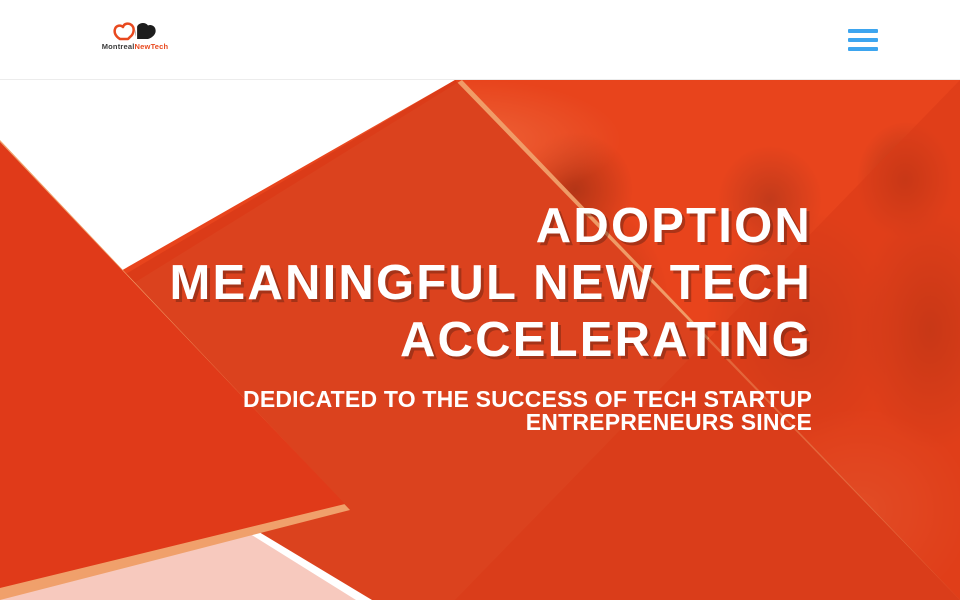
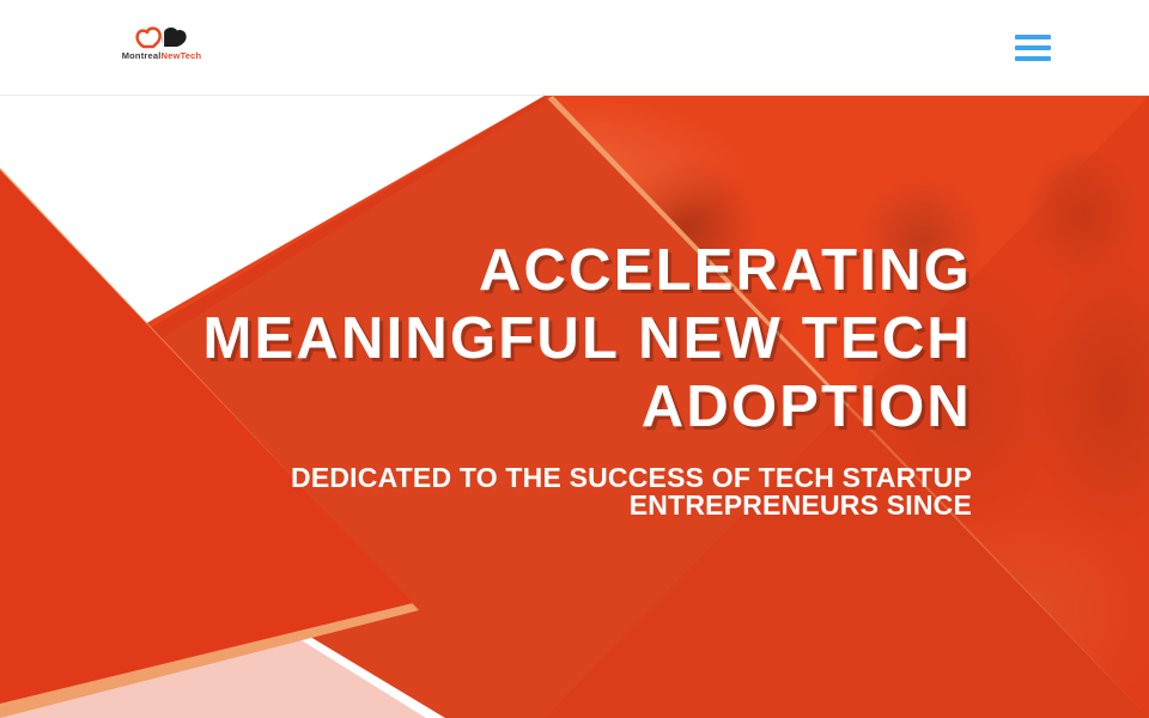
  MontrealNewTech
- ADOPTION
+ ACCELERATING
  MEANINGFUL NEW TECH
- ACCELERATING
+ ADOPTION
  DEDICATED TO THE SUCCESS OF TECH STARTUP ENTREPRENEURS SINCE
